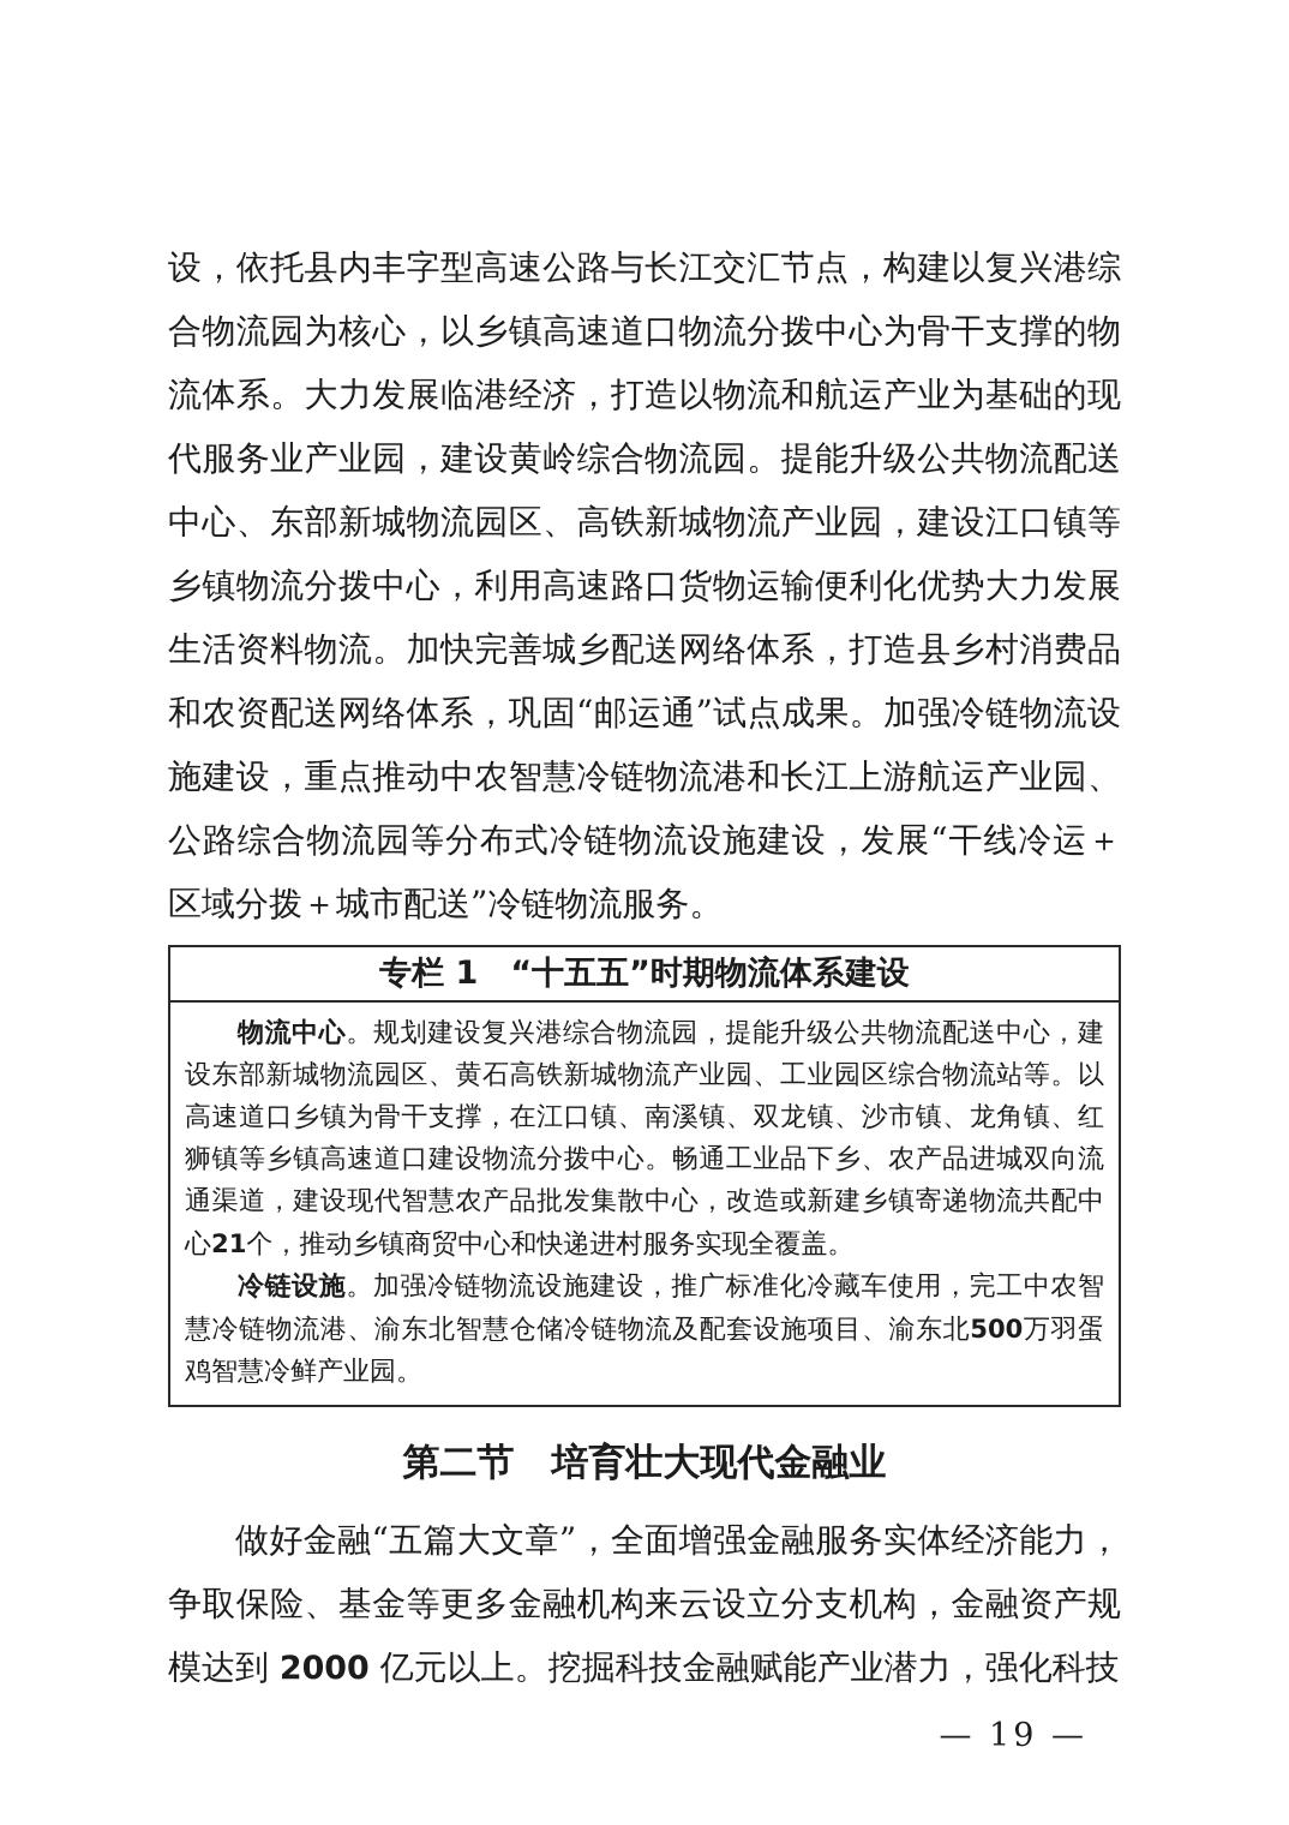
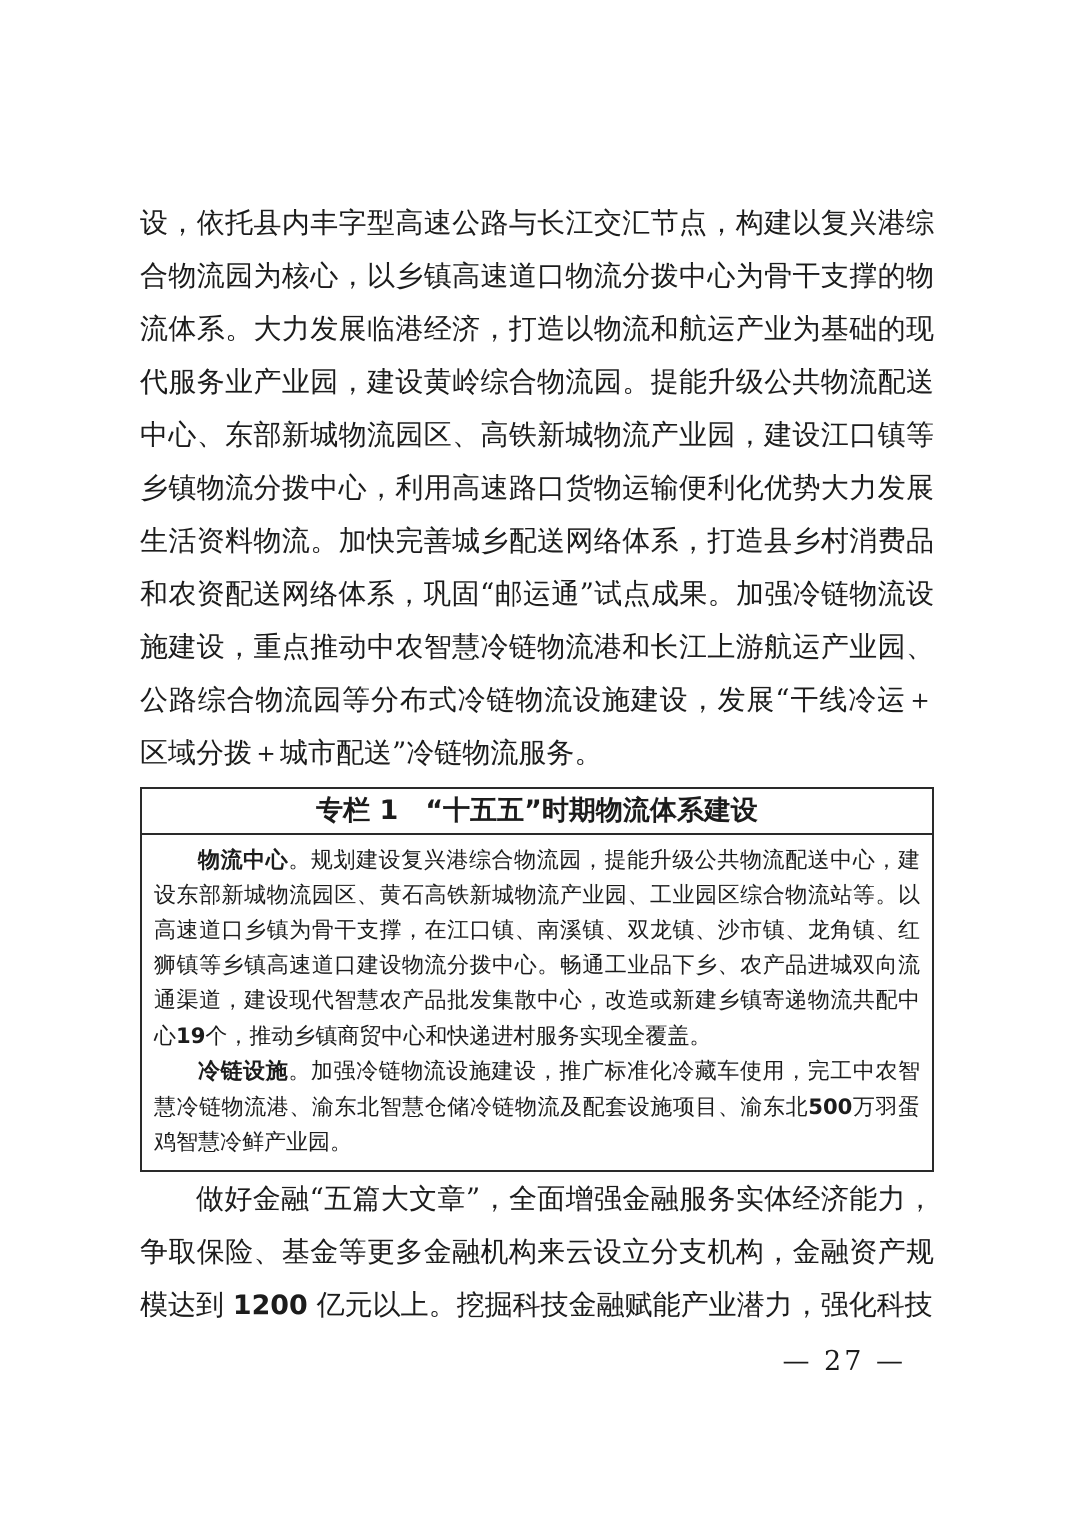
  设，依托县内丰字型高速公路与长江交汇节点，构建以复兴港综合物流园为核心，以乡镇高速道口物流分拨中心为骨干支撑的物流体系。大力发展临港经济，打造以物流和航运产业为基础的现代服务业产业园，建设黄岭综合物流园。提能升级公共物流配送中心、东部新城物流园区、高铁新城物流产业园，建设江口镇等乡镇物流分拨中心，利用高速路口货物运输便利化优势大力发展生活资料物流。加快完善城乡配送网络体系，打造县乡村消费品和农资配送网络体系，巩固“邮运通”试点成果。加强冷链物流设施建设，重点推动中农智慧冷链物流港和长江上游航运产业园、公路综合物流园等分布式冷链物流设施建设，发展“干线冷运＋区域分拨＋城市配送”冷链物流服务。
  专栏 1 “十五五”时期物流体系建设
- 物流中心。规划建设复兴港综合物流园，提能升级公共物流配送中心，建设东部新城物流园区、黄石高铁新城物流产业园、工业园区综合物流站等。以高速道口乡镇为骨干支撑，在江口镇、南溪镇、双龙镇、沙市镇、龙角镇、红狮镇等乡镇高速道口建设物流分拨中心。畅通工业品下乡、农产品进城双向流通渠道，建设现代智慧农产品批发集散中心，改造或新建乡镇寄递物流共配中心21个，推动乡镇商贸中心和快递进村服务实现全覆盖。
+ 物流中心。规划建设复兴港综合物流园，提能升级公共物流配送中心，建设东部新城物流园区、黄石高铁新城物流产业园、工业园区综合物流站等。以高速道口乡镇为骨干支撑，在江口镇、南溪镇、双龙镇、沙市镇、龙角镇、红狮镇等乡镇高速道口建设物流分拨中心。畅通工业品下乡、农产品进城双向流通渠道，建设现代智慧农产品批发集散中心，改造或新建乡镇寄递物流共配中心19个，推动乡镇商贸中心和快递进村服务实现全覆盖。
  冷链设施。加强冷链物流设施建设，推广标准化冷藏车使用，完工中农智慧冷链物流港、渝东北智慧仓储冷链物流及配套设施项目、渝东北500万羽蛋鸡智慧冷鲜产业园。
- 第二节 培育壮大现代金融业
- 做好金融“五篇大文章”，全面增强金融服务实体经济能力，争取保险、基金等更多金融机构来云设立分支机构，金融资产规模达到 2000 亿元以上。挖掘科技金融赋能产业潜力，强化科技
+ 做好金融“五篇大文章”，全面增强金融服务实体经济能力，争取保险、基金等更多金融机构来云设立分支机构，金融资产规模达到 1200 亿元以上。挖掘科技金融赋能产业潜力，强化科技
- — 19 —
+ — 27 —
